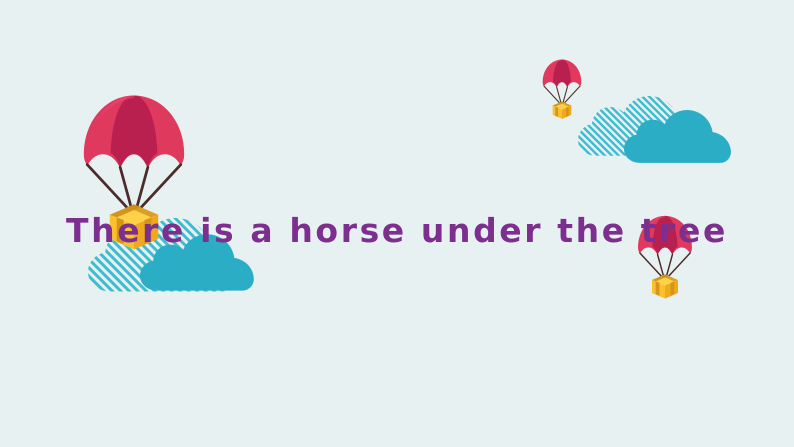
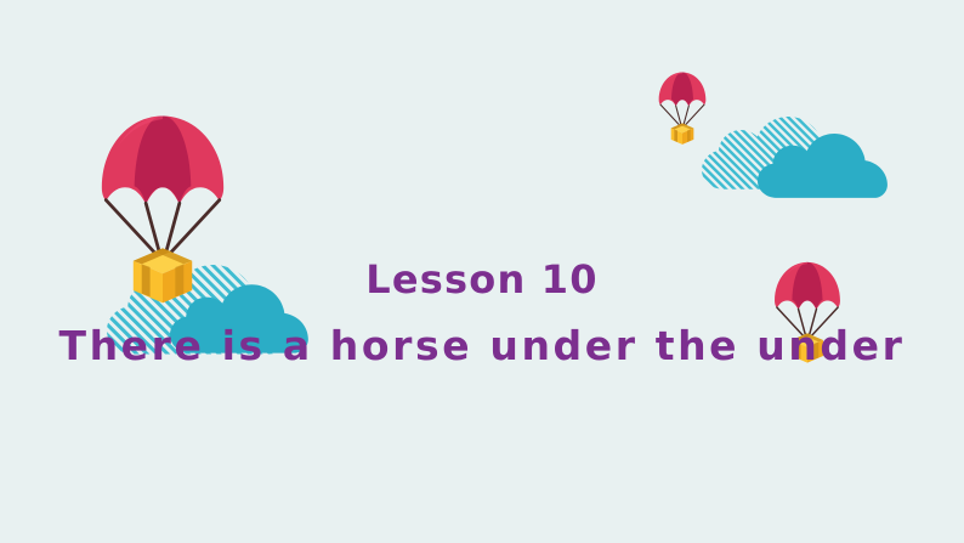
+ Lesson 10
- There is a horse under the tree
+ There is a horse under the under
